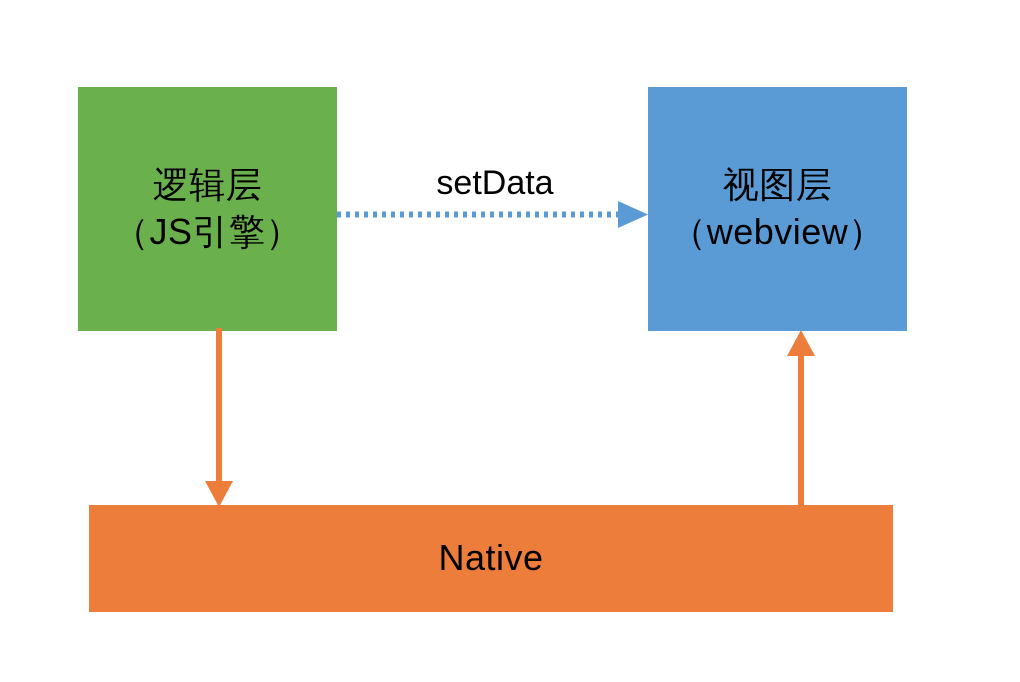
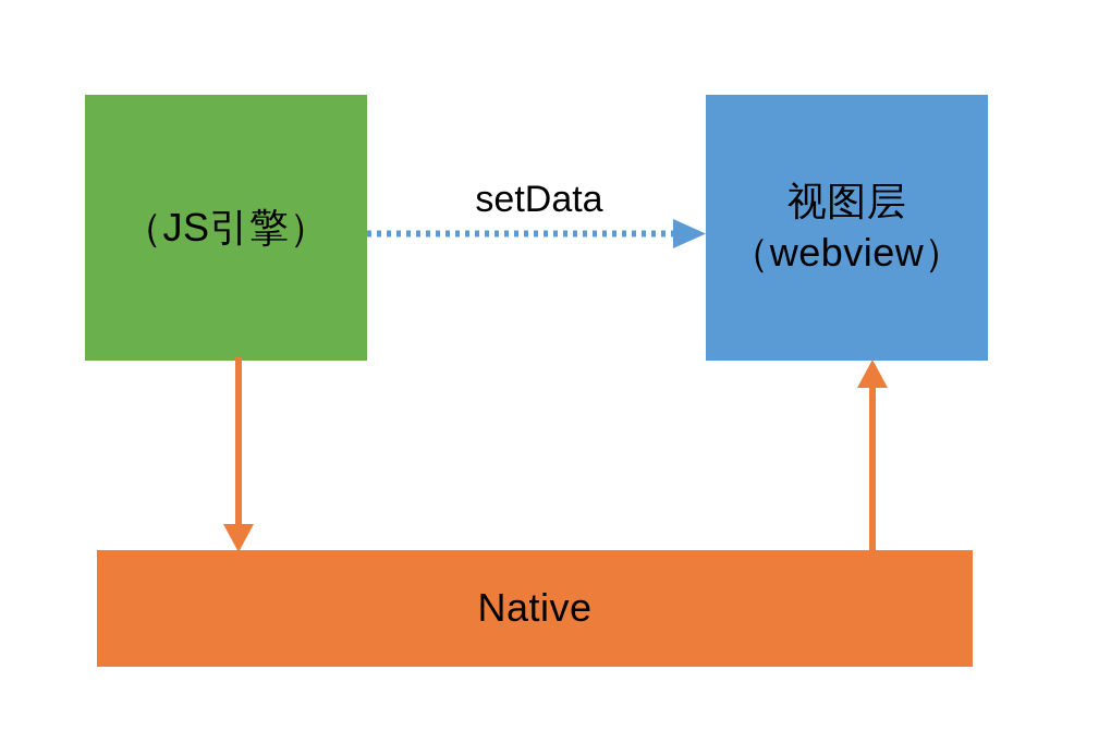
- 逻辑层
  （JS引擎）
  视图层
  （webview）
  Native
  setData
